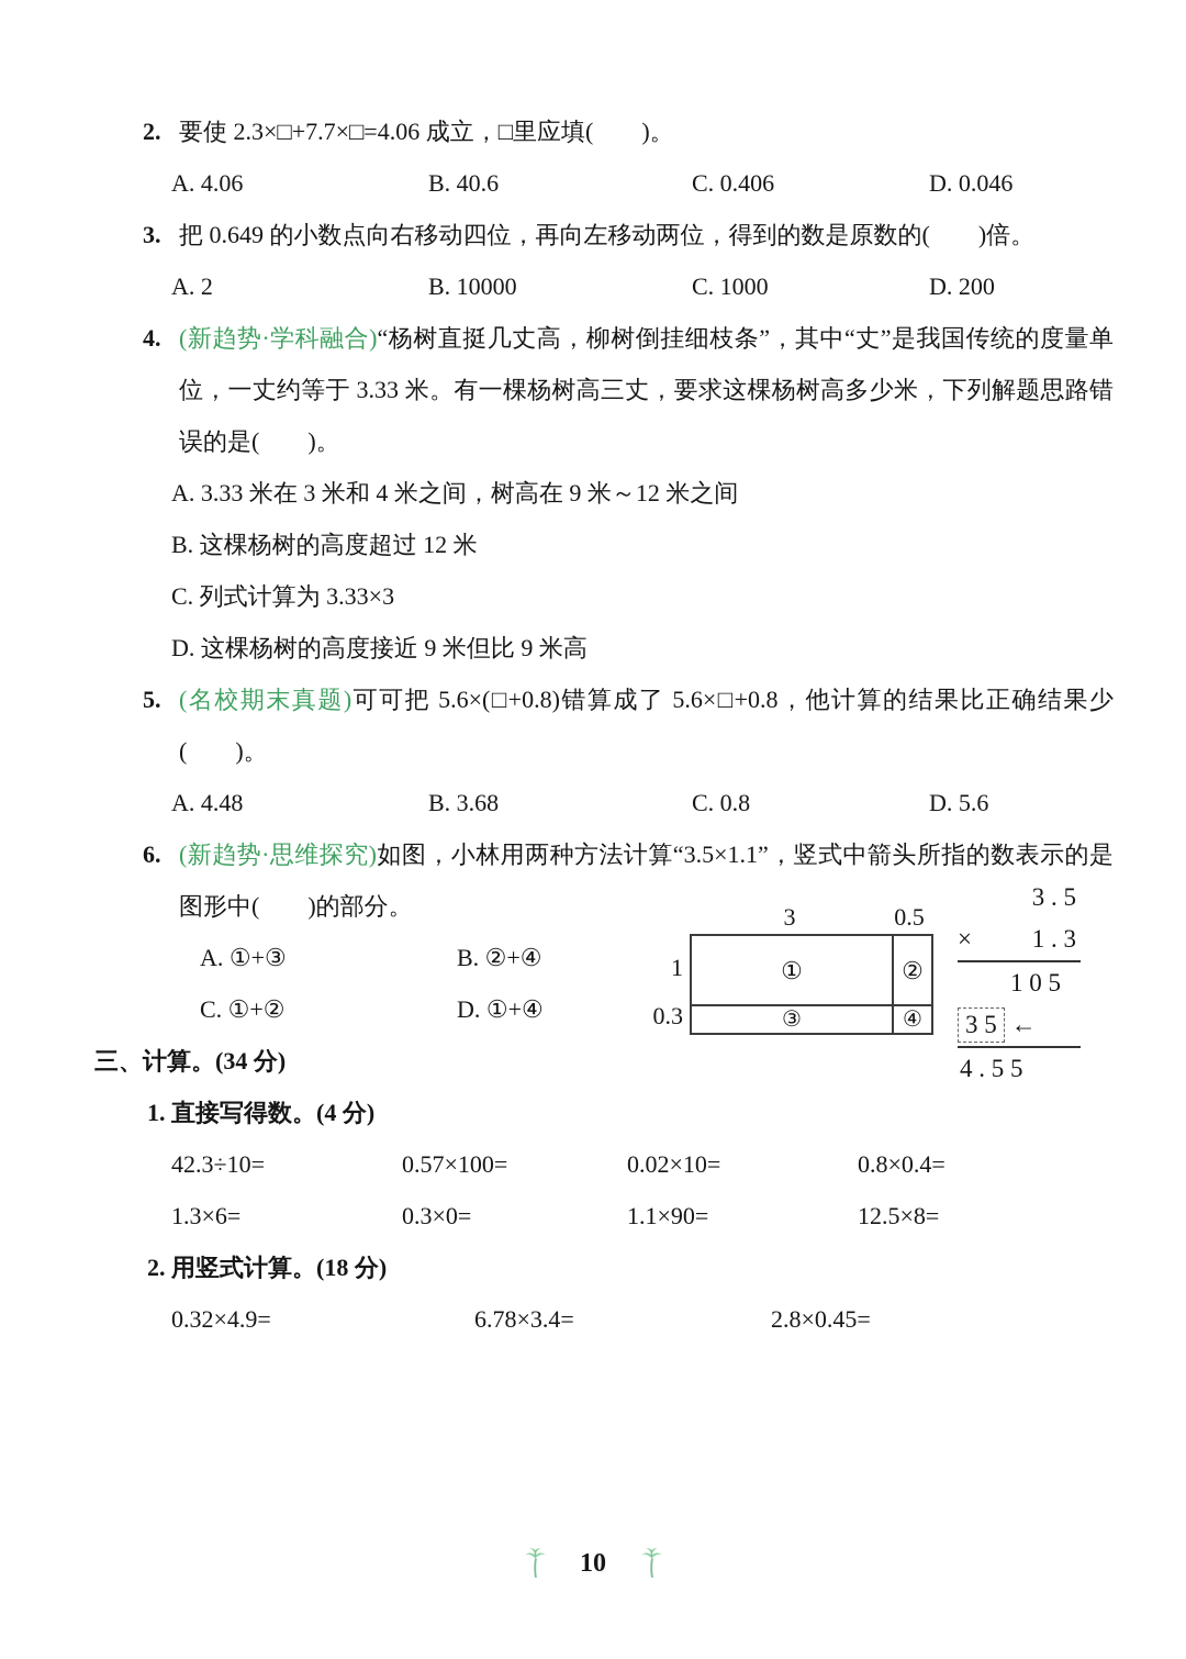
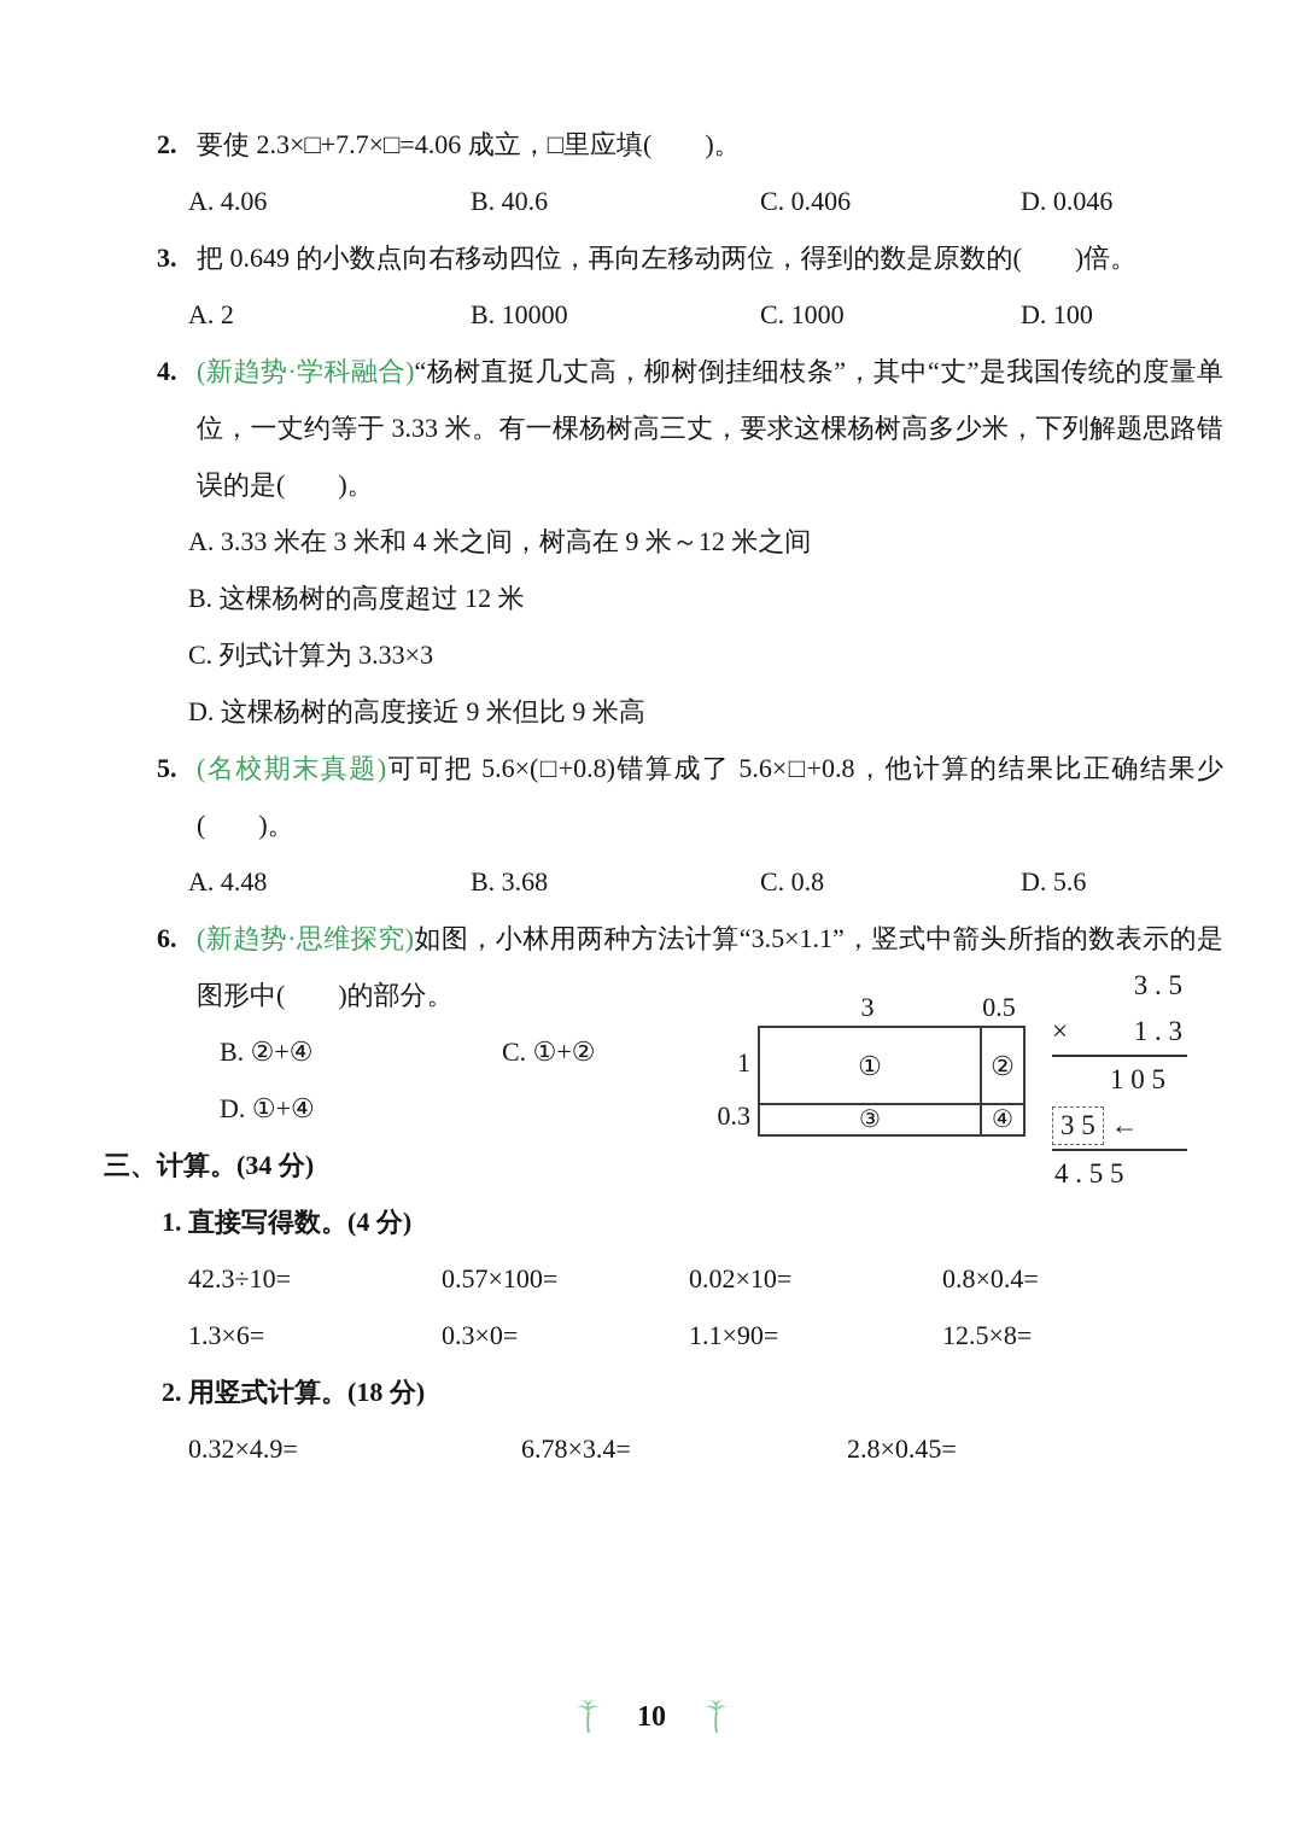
  2.
  要使 2.3×□+7.7×□=4.06 成立，□里应填( )。
  A. 4.06
  B. 40.6
  C. 0.406
  D. 0.046
  3.
  把 0.649 的小数点向右移动四位，再向左移动两位，得到的数是原数的( )倍。
  A. 2
  B. 10000
  C. 1000
- D. 200
+ D. 100
  4.
  (新趋势·学科融合)“杨树直挺几丈高，柳树倒挂细枝条”，其中“丈”是我国传统的度量单位，一丈约等于 3.33 米。有一棵杨树高三丈，要求这棵杨树高多少米，下列解题思路错误的是( )。
  A. 3.33 米在 3 米和 4 米之间，树高在 9 米～12 米之间
  B. 这棵杨树的高度超过 12 米
  C. 列式计算为 3.33×3
  D. 这棵杨树的高度接近 9 米但比 9 米高
  5.
  (名校期末真题)可可把 5.6×(□+0.8)错算成了 5.6×□+0.8，他计算的结果比正确结果少( )。
  A. 4.48
  B. 3.68
  C. 0.8
  D. 5.6
  6.
  (新趋势·思维探究)如图，小林用两种方法计算“3.5×1.1”，竖式中箭头所指的数表示的是图形中( )的部分。
- A. ①+③
  B. ②+④
  C. ①+②
  D. ①+④
  3
  0.5
  1
  0.3
  ①
  ②
  ③
  ④
  3 . 5
  ×
  1 . 3
  1 0 5
  3 5
  ←
  4 . 5 5
  三、计算。(34 分)
  1. 直接写得数。(4 分)
  42.3÷10=
  0.57×100=
  0.02×10=
  0.8×0.4=
  1.3×6=
  0.3×0=
  1.1×90=
  12.5×8=
  2. 用竖式计算。(18 分)
  0.32×4.9=
  6.78×3.4=
  2.8×0.45=
  10
